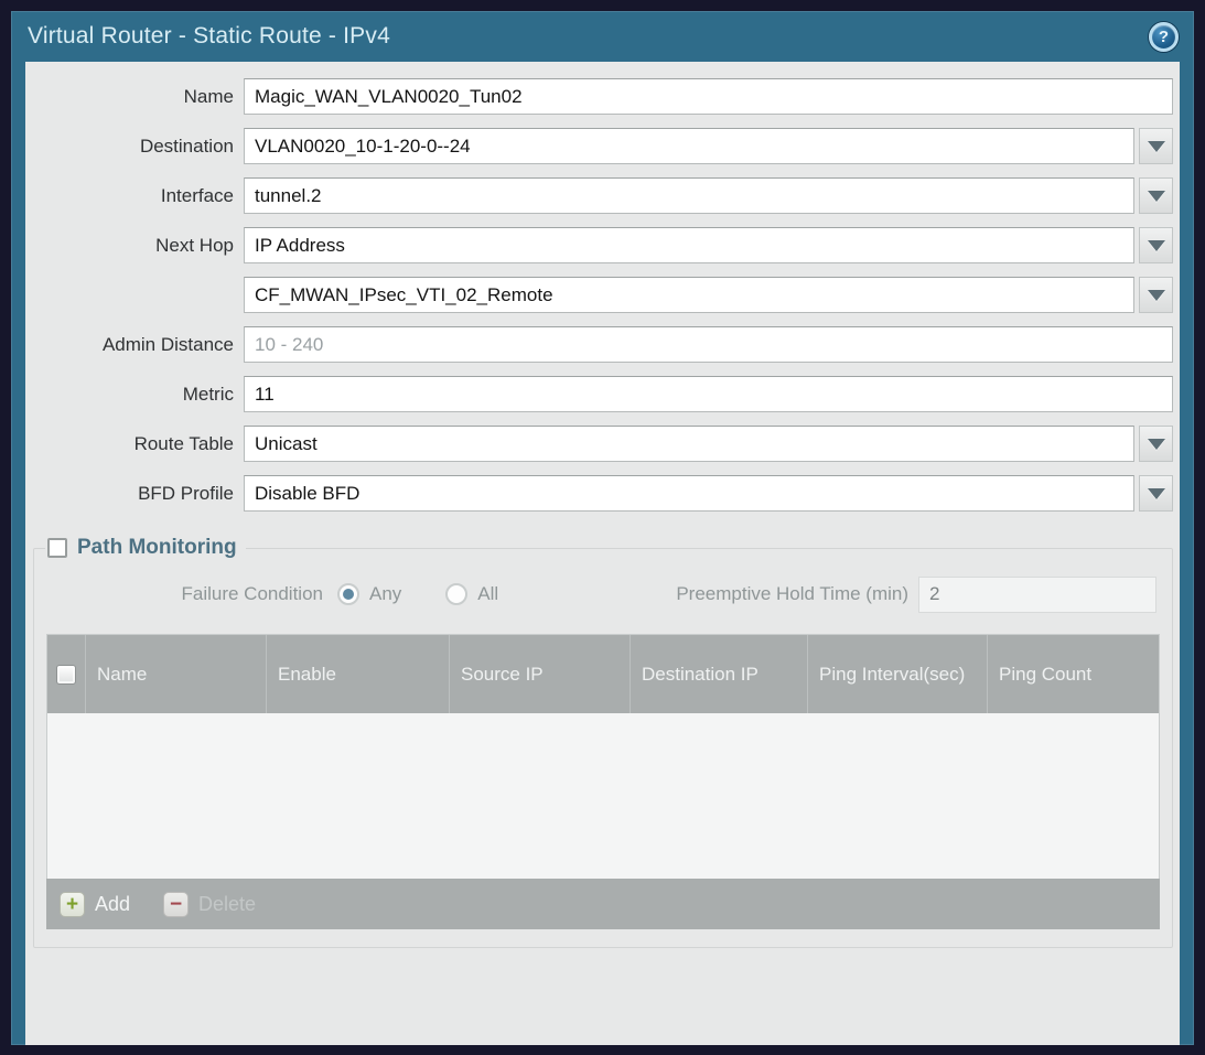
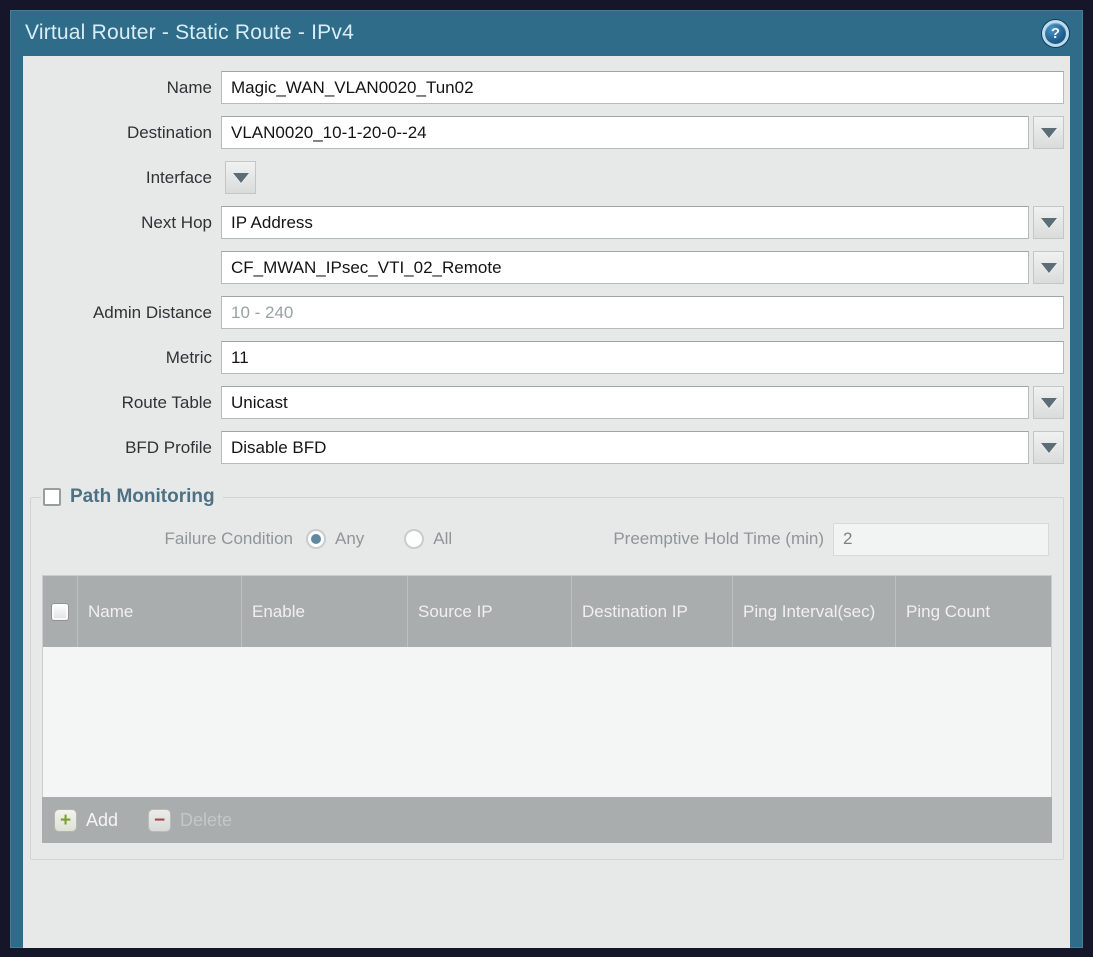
  Virtual Router - Static Route - IPv4
  ?
  Name
  Magic_WAN_VLAN0020_Tun02
  Destination
  VLAN0020_10-1-20-0--24
  Interface
- tunnel.2
  Next Hop
  IP Address
  CF_MWAN_IPsec_VTI_02_Remote
  Admin Distance
  10 - 240
  Metric
  11
  Route Table
  Unicast
  BFD Profile
  Disable BFD
  Path Monitoring
  Failure Condition
  Any
  All
  Preemptive Hold Time (min)
  2
  Name
  Enable
  Source IP
  Destination IP
  Ping Interval(sec)
  Ping Count
  +
  Add
  −
  Delete
